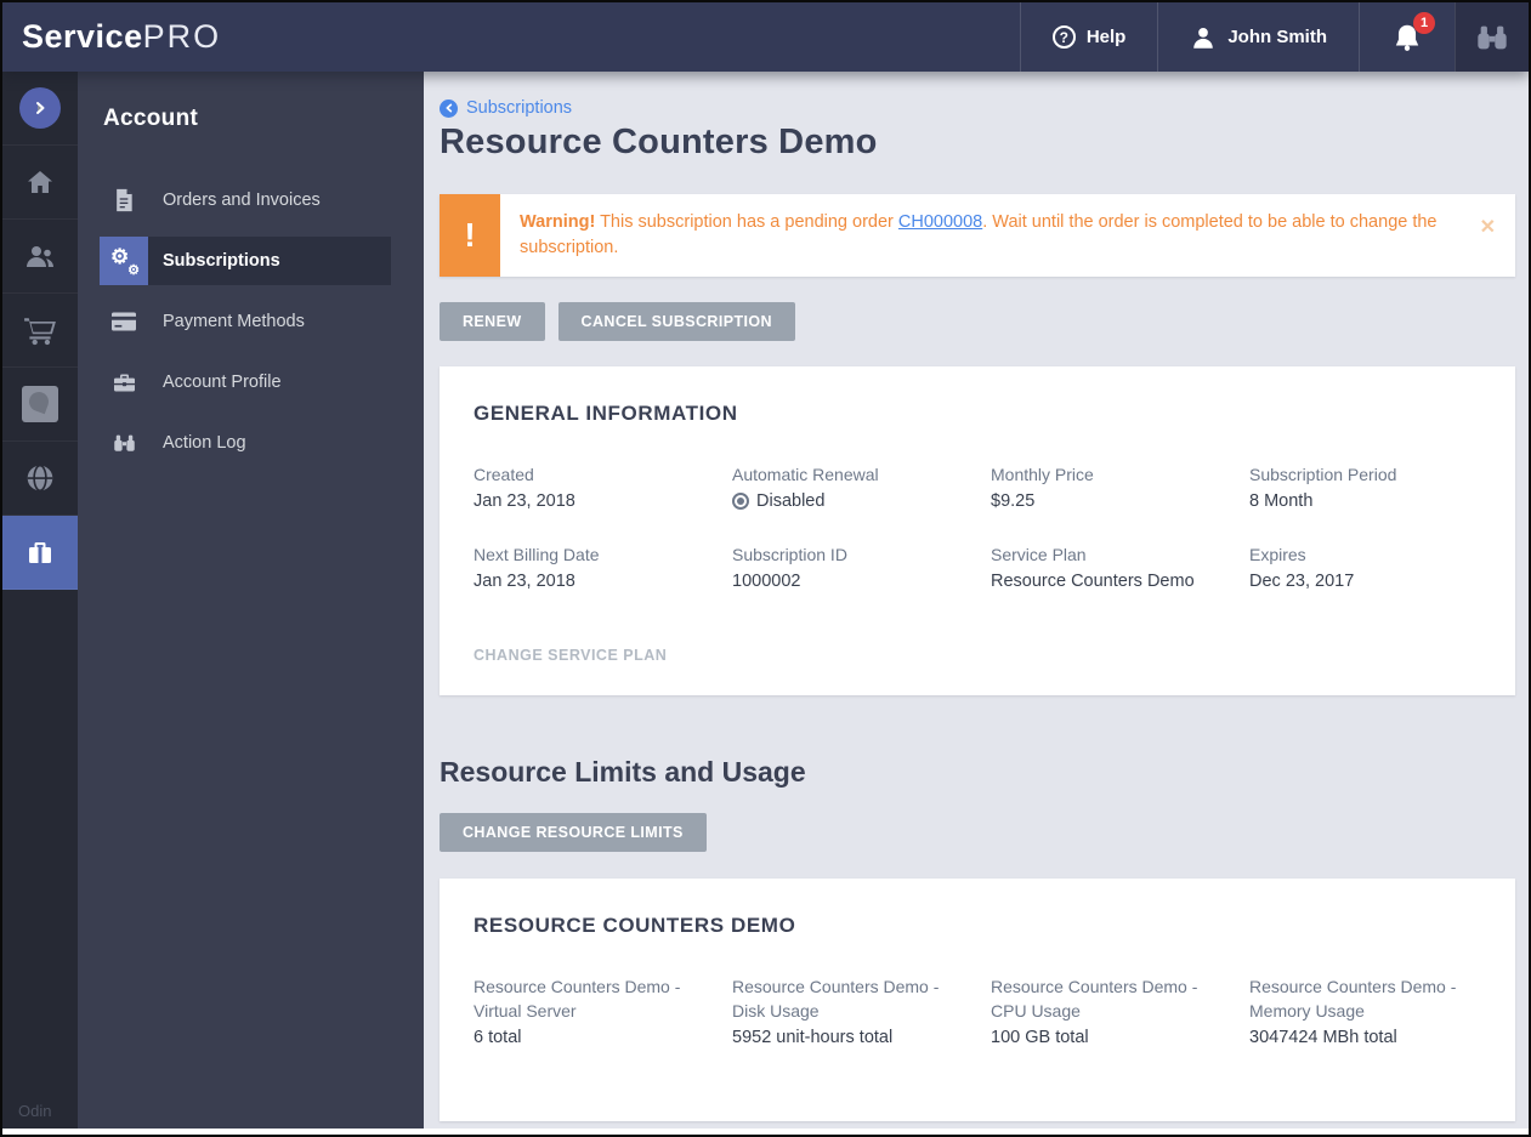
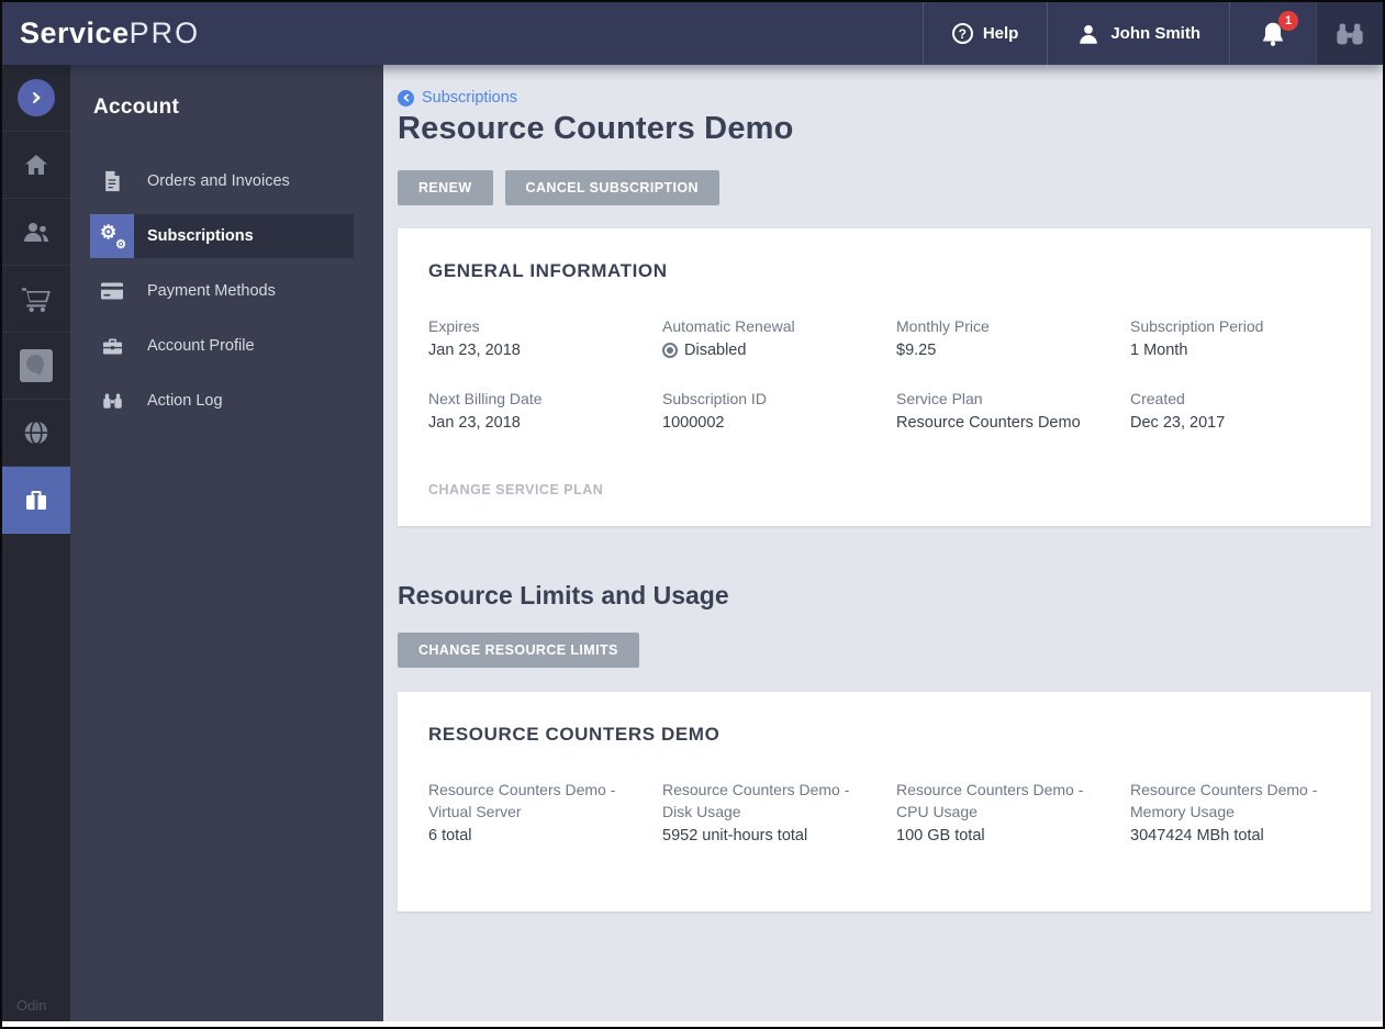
  ServicePRO
  ?
  Help
  John Smith
  1
  Odin
  Account
  Orders and Invoices
  ⚙
  ⚙
  Subscriptions
  Payment Methods
  Account Profile
  Action Log
  Subscriptions
  Resource Counters Demo
- !
- Warning! This subscription has a pending order CH000008. Wait until the order is completed to be able to change the subscription.
- ✕
  RENEW
  CANCEL SUBSCRIPTION
  GENERAL INFORMATION
- Created
+ Expires
  Jan 23, 2018
  Automatic Renewal
  Disabled
  Monthly Price
  $9.25
  Subscription Period
- 8 Month
+ 1 Month
  Next Billing Date
  Jan 23, 2018
  Subscription ID
  1000002
  Service Plan
  Resource Counters Demo
- Expires
+ Created
  Dec 23, 2017
  CHANGE SERVICE PLAN
  Resource Limits and Usage
  CHANGE RESOURCE LIMITS
  RESOURCE COUNTERS DEMO
  Resource Counters Demo - Virtual Server
  6 total
  Resource Counters Demo - Disk Usage
  5952 unit-hours total
  Resource Counters Demo - CPU Usage
  100 GB total
  Resource Counters Demo - Memory Usage
  3047424 MBh total
